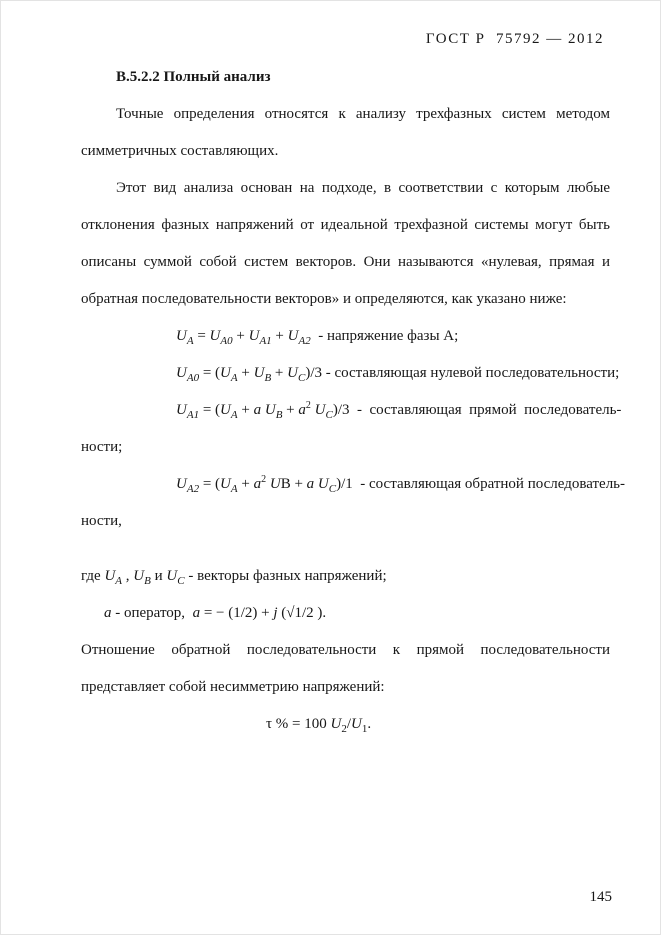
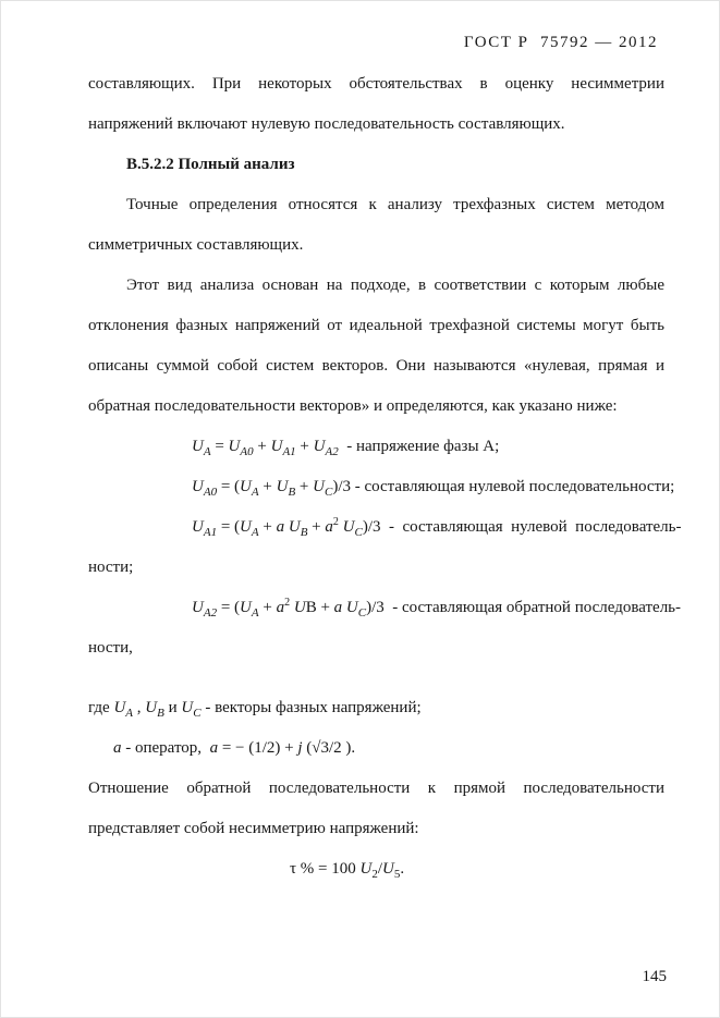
  ГОСТ Р 75792 — 2012
+ составляющих. При некоторых обстоятельствах в оценку несимметрии напряжений включают нулевую последовательность составляющих.
  В.5.2.2 Полный анализ
  Точные определения относятся к анализу трехфазных систем методом симметричных составляющих.
  Этот вид анализа основан на подходе, в соответствии с которым любые отклонения фазных напряжений от идеальной трехфазной системы могут быть описаны суммой собой систем векторов. Они называются «нулевая, прямая и обратная последовательности векторов» и определяются, как указано ниже:
  UA = UA0 + UA1 + UA2 - напряжение фазы A;
  UA0 = (UA + UB + UC)/3 - составляющая нулевой последовательности;
- UA1 = (UA + a UB + a2 UC)/3 - составляющая прямой последователь-
+ UA1 = (UA + a UB + a2 UC)/3 - составляющая нулевой последователь-
  ности;
- UA2 = (UA + a2 UB + a UC)/1 - составляющая обратной последователь-
+ UA2 = (UA + a2 UB + a UC)/3 - составляющая обратной последователь-
  ности,
  где UA , UB и UC - векторы фазных напряжений;
- a - оператор, a = − (1/2) + j (√1/2 ).
+ a - оператор, a = − (1/2) + j (√3/2 ).
  Отношение обратной последовательности к прямой последовательности представляет собой несимметрию напряжений:
- τ % = 100 U2/U1.
+ τ % = 100 U2/U5.
  145
